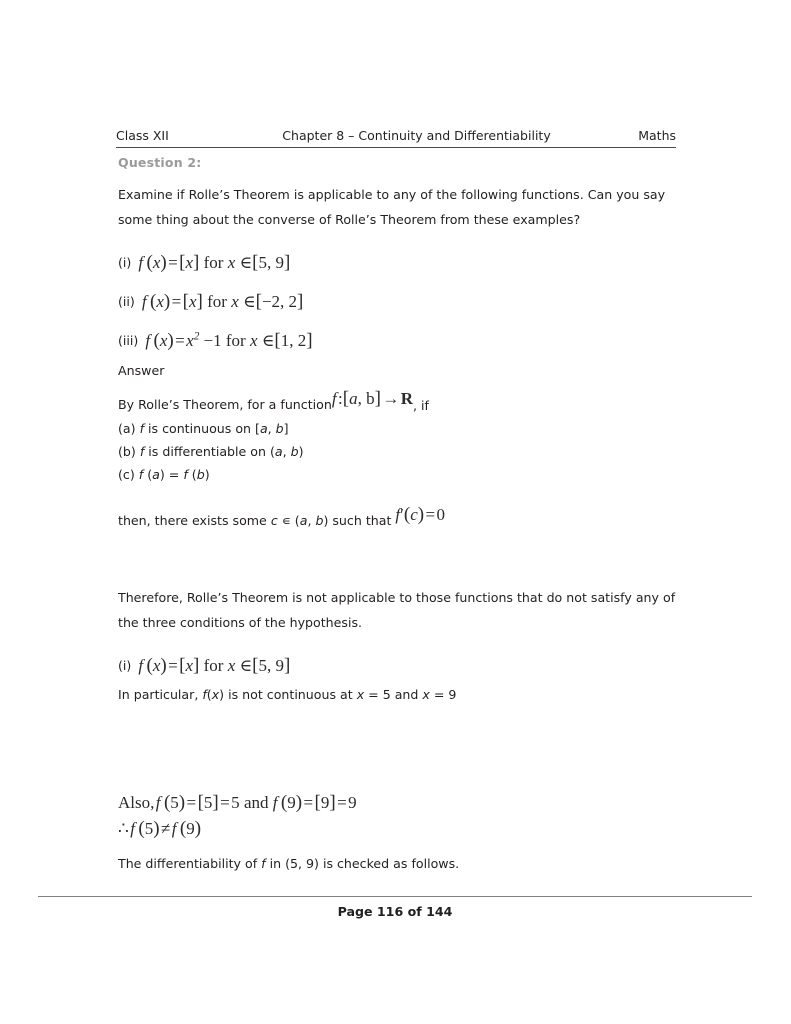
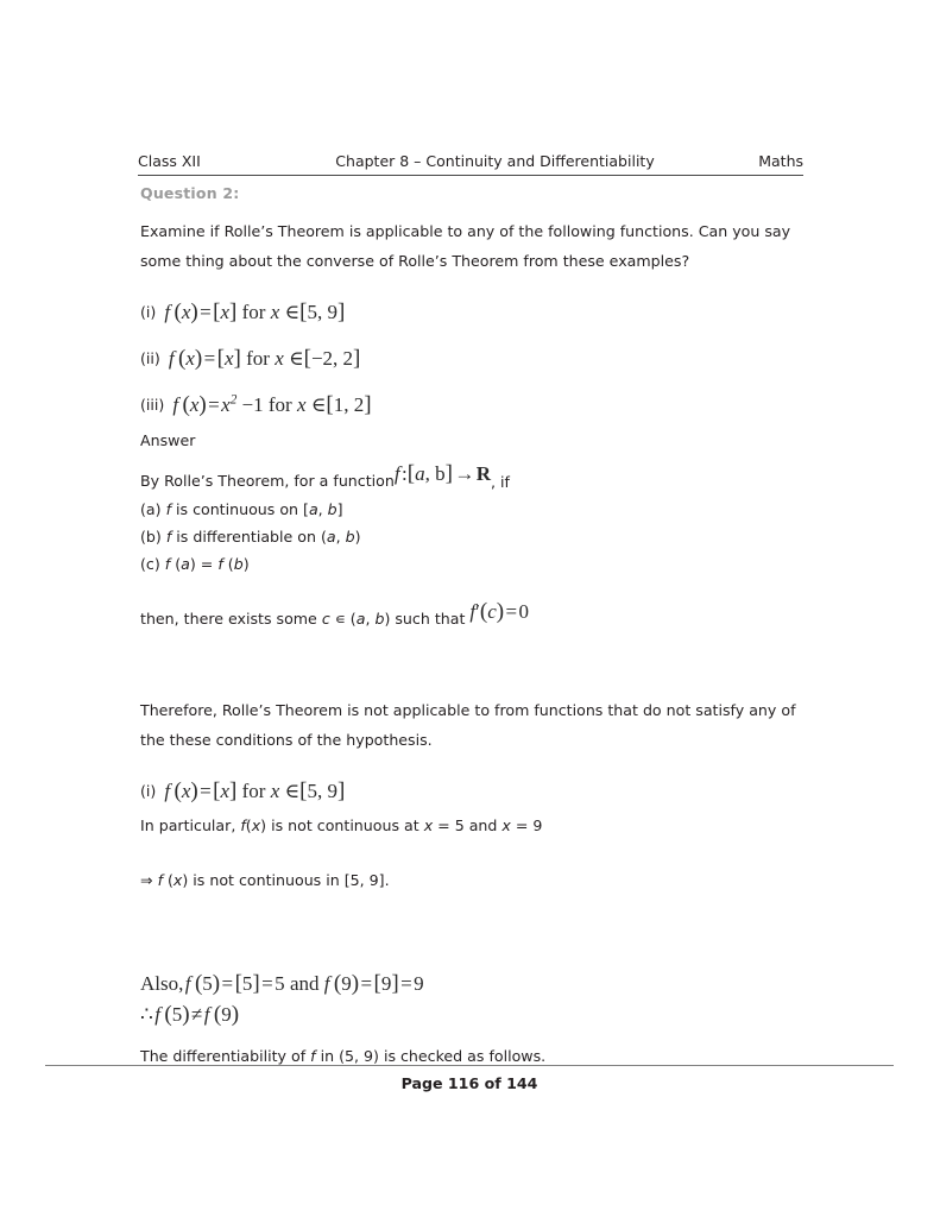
  Class XII
  Chapter 8 – Continuity and Differentiability
  Maths
  Question 2:
  Examine if Rolle’s Theorem is applicable to any of the following functions. Can you say
  some thing about the converse of Rolle’s Theorem from these examples?
  (i)
  f (x) = [x] for x ∈[5, 9]
  (ii)
  f (x) = [x] for x ∈[−2, 2]
  (iii)
  f (x) = x2 −1 for x ∈[1, 2]
  Answer
  By Rolle’s Theorem, for a function
  f :[a, b] → R
  , if
  (a) f is continuous on [a, b]
  (b) f is differentiable on (a, b)
  (c) f (a) = f (b)
  then, there exists some c ∊ (a, b) such that
  f′(c) = 0
- Therefore, Rolle’s Theorem is not applicable to those functions that do not satisfy any of
+ Therefore, Rolle’s Theorem is not applicable to from functions that do not satisfy any of
- the three conditions of the hypothesis.
+ the these conditions of the hypothesis.
  (i)
  f (x) = [x] for x ∈[5, 9]
  In particular, f(x) is not continuous at x = 5 and x = 9
+ ⇒ f (x) is not continuous in [5, 9].
  Also, f (5) = [5] = 5 and f (9) = [9] = 9
  ∴ f (5) ≠ f (9)
  The differentiability of f in (5, 9) is checked as follows.
  Page 116 of 144
